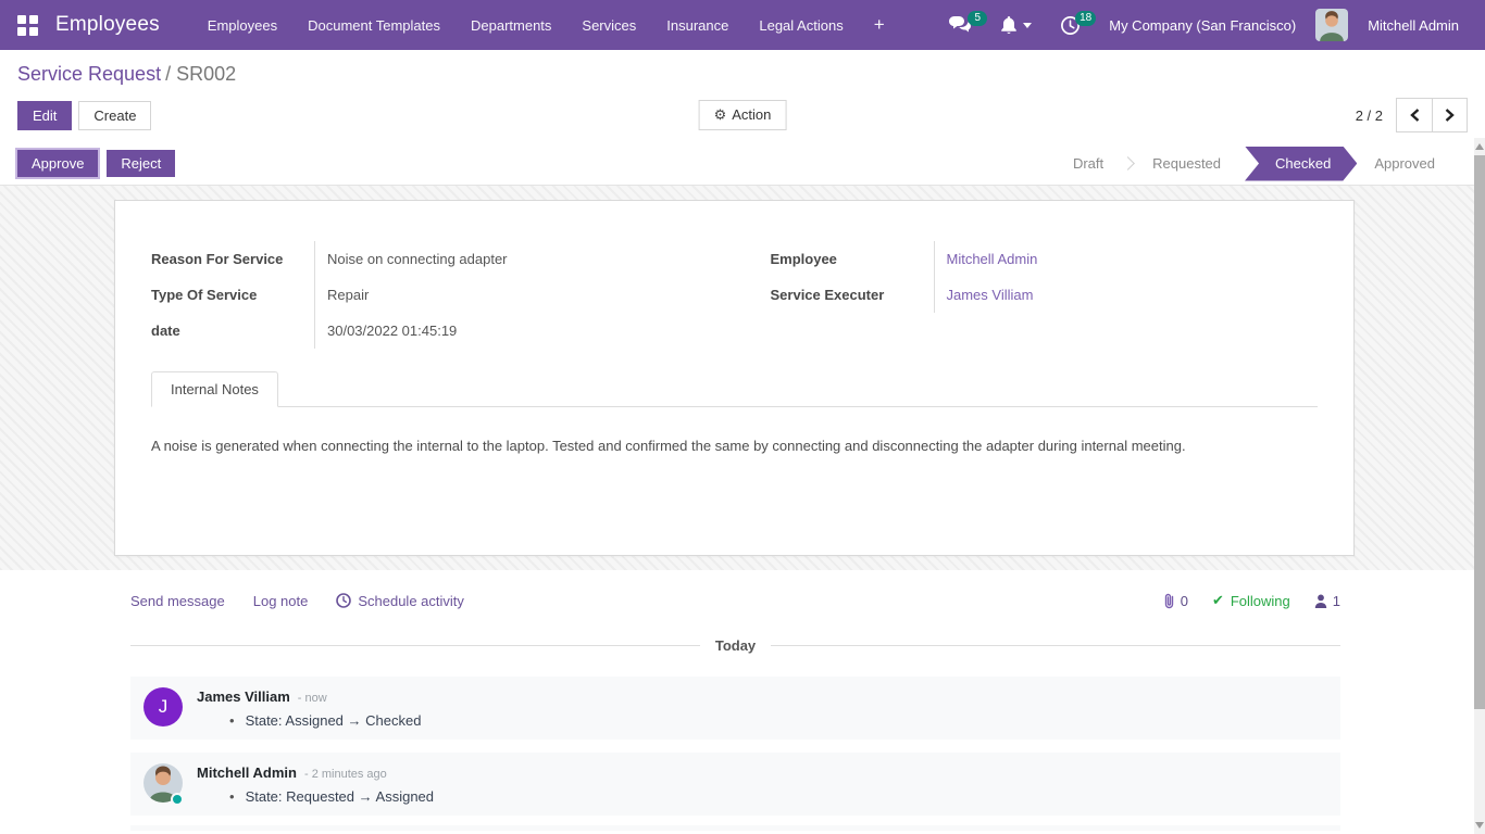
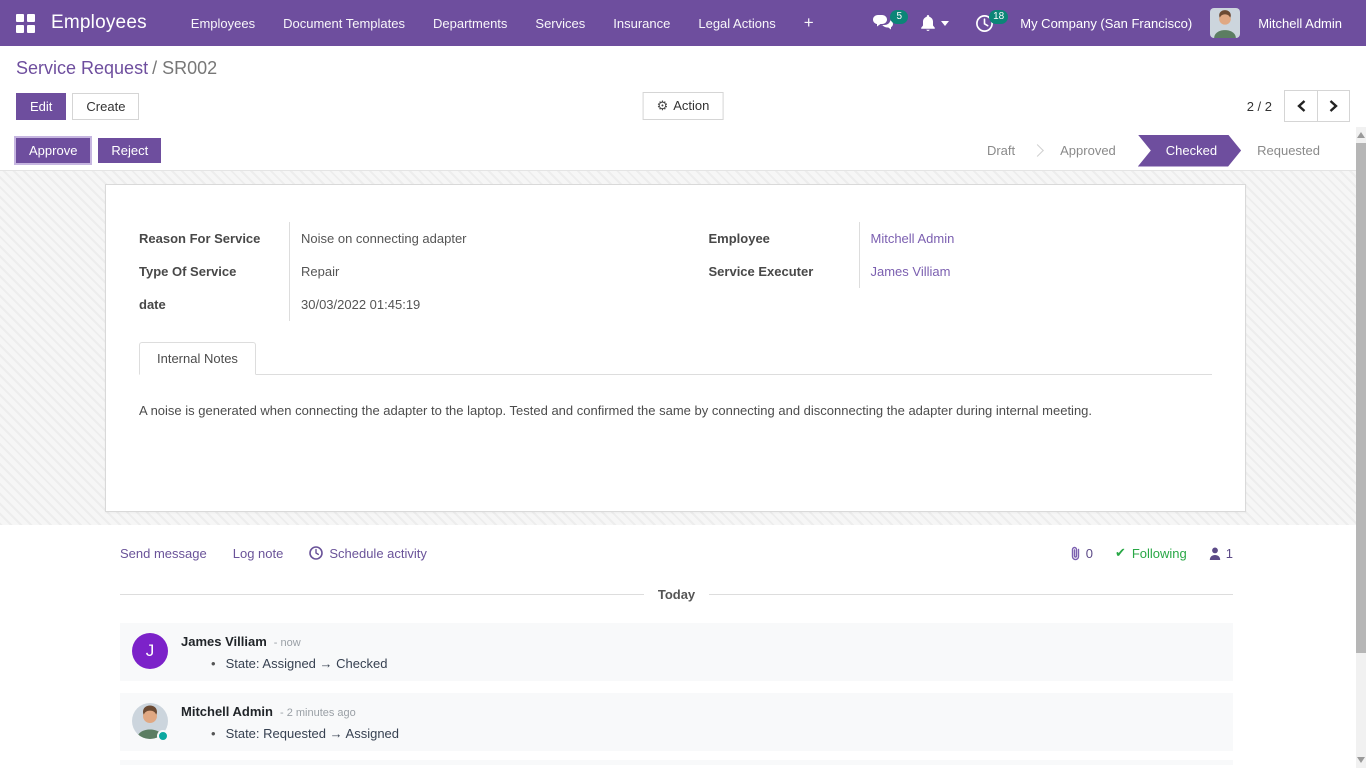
  Employees
  Employees
  Document Templates
  Departments
  Services
  Insurance
  Legal Actions
  +
  5
  18
  My Company (San Francisco)
  Mitchell Admin
  Service Request / SR002
  Edit
  Create
  ⚙ Action
  2 / 2
  Approve
  Reject
  Draft
- Requested
+ Approved
  Checked
- Approved
+ Requested
  Reason For Service
  Noise on connecting adapter
  Type Of Service
  Repair
  date
  30/03/2022 01:45:19
  Employee
  Mitchell Admin
  Service Executer
  James Villiam
  Internal Notes
- A noise is generated when connecting the internal to the laptop. Tested and confirmed the same by connecting and disconnecting the adapter during internal meeting.
+ A noise is generated when connecting the adapter to the laptop. Tested and confirmed the same by connecting and disconnecting the adapter during internal meeting.
  Send message
  Log note
  Schedule activity
  0
  ✔
  Following
  1
  Today
  J
  James Villiam
  - now
  State: Assigned → Checked
  Mitchell Admin
  - 2 minutes ago
  State: Requested → Assigned
